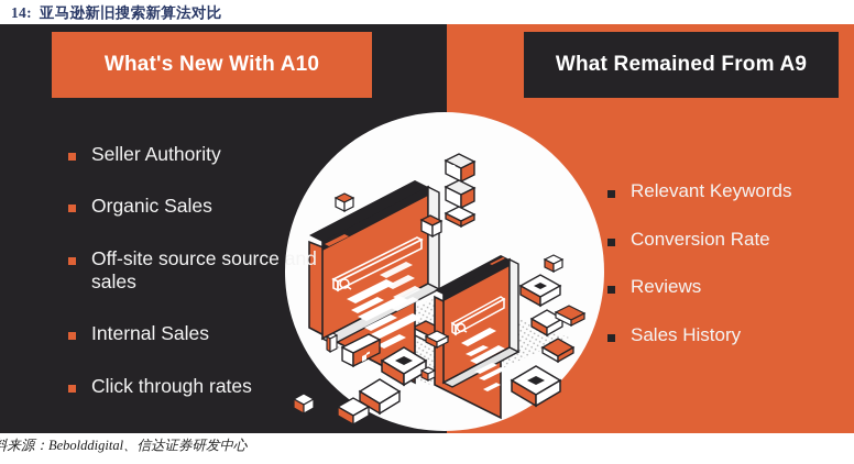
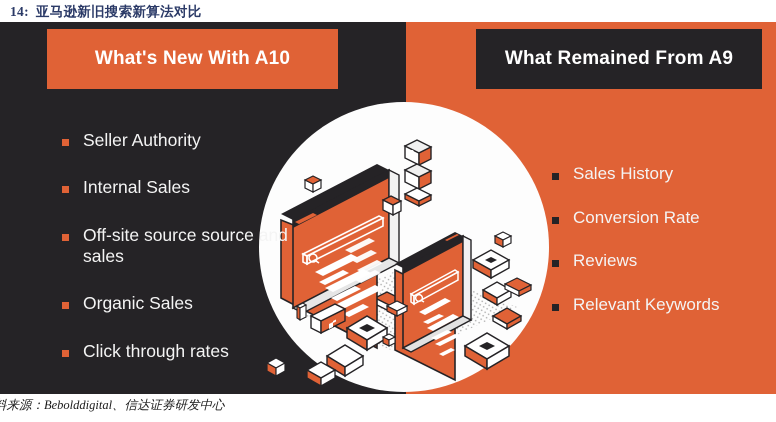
  14: 亚马逊新旧搜索新算法对比
  What's New With A10
  Seller Authority
- Organic Sales
+ Internal Sales
  Off-site source source and sales
- Internal Sales
+ Organic Sales
  Click through rates
  What Remained From A9
- Relevant Keywords
+ Sales History
  Conversion Rate
  Reviews
- Sales History
+ Relevant Keywords
  料来源：Bebolddigital、信达证券研发中心
